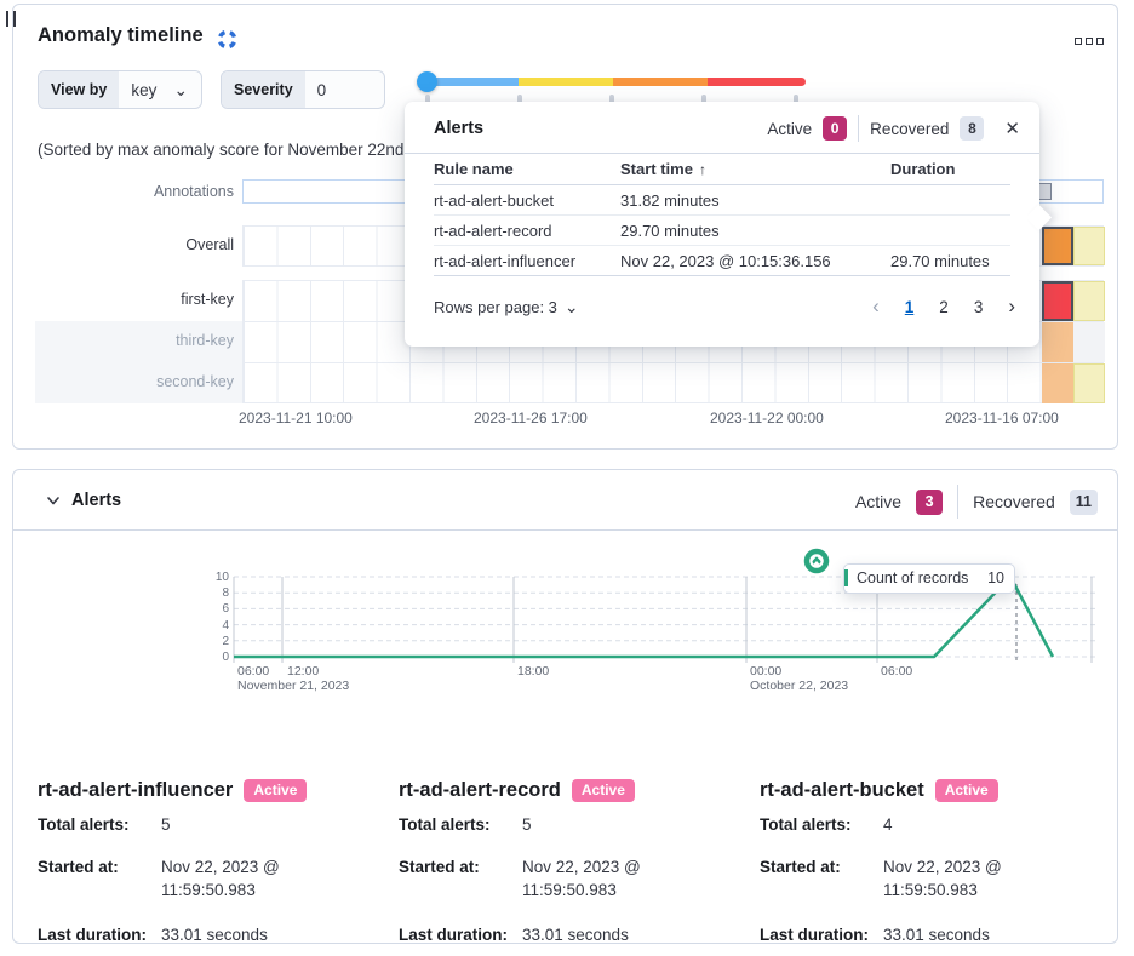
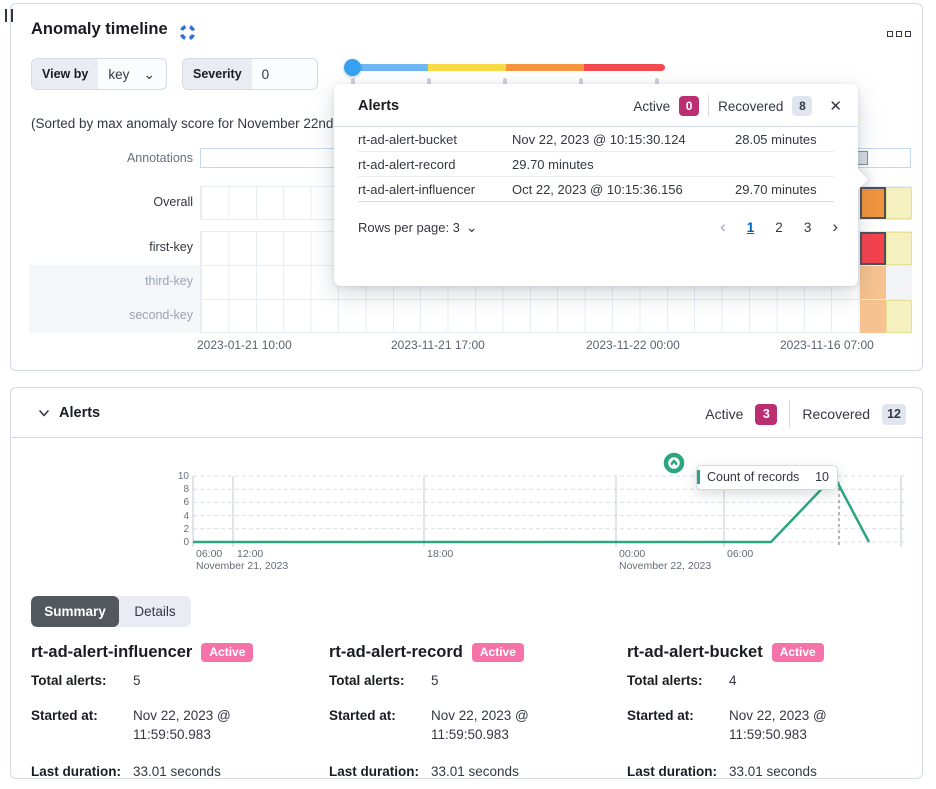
  Anomaly timeline
  View by
  key
  ⌄
  Severity
  0
  (Sorted by max anomaly score for November 22nd
  Annotations
  Overall
  first-key
  third-key
  second-key
- 2023-11-21 10:00
+ 2023-01-21 10:00
- 2023-11-26 17:00
+ 2023-11-21 17:00
  2023-11-22 00:00
  2023-11-16 07:00
  Alerts
  Active
  0
  Recovered
  8
  ✕
- Rule name
- Start time ↑
- Duration
  rt-ad-alert-bucket
+ Nov 22, 2023 @ 10:15:30.124
- 31.82 minutes
+ 28.05 minutes
  rt-ad-alert-record
  29.70 minutes
  rt-ad-alert-influencer
- Nov 22, 2023 @ 10:15:36.156
+ Oct 22, 2023 @ 10:15:36.156
  29.70 minutes
  Rows per page: 3
  ⌄
  ‹
  1
  2
  3
  ›
  Alerts
  Active
  3
  Recovered
- 11
+ 12
  10
  8
  6
  4
  2
  0
  06:00
  12:00
  18:00
  00:00
  06:00
  November 21, 2023
- October 22, 2023
+ November 22, 2023
  Count of records
  10
+ Summary
+ Details
  rt-ad-alert-influencer
  Active
  Total alerts:
  5
  Started at:
  Nov 22, 2023 @ 11:59:50.983
  Last duration:
  33.01 seconds
  rt-ad-alert-record
  Active
  Total alerts:
  5
  Started at:
  Nov 22, 2023 @ 11:59:50.983
  Last duration:
  33.01 seconds
  rt-ad-alert-bucket
  Active
  Total alerts:
  4
  Started at:
  Nov 22, 2023 @ 11:59:50.983
  Last duration:
  33.01 seconds
